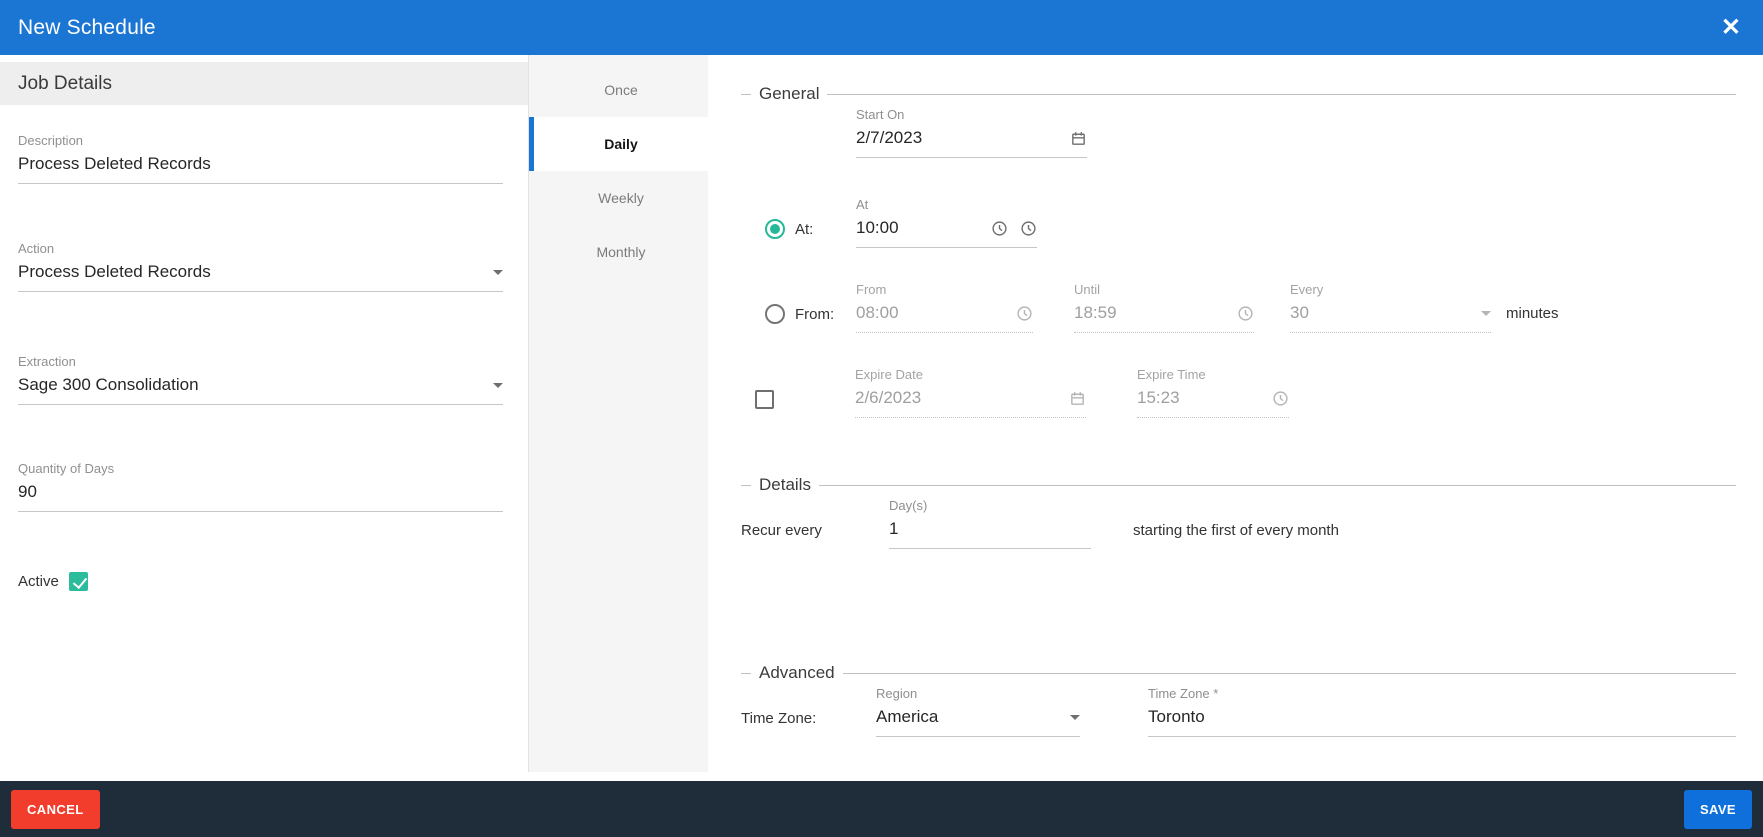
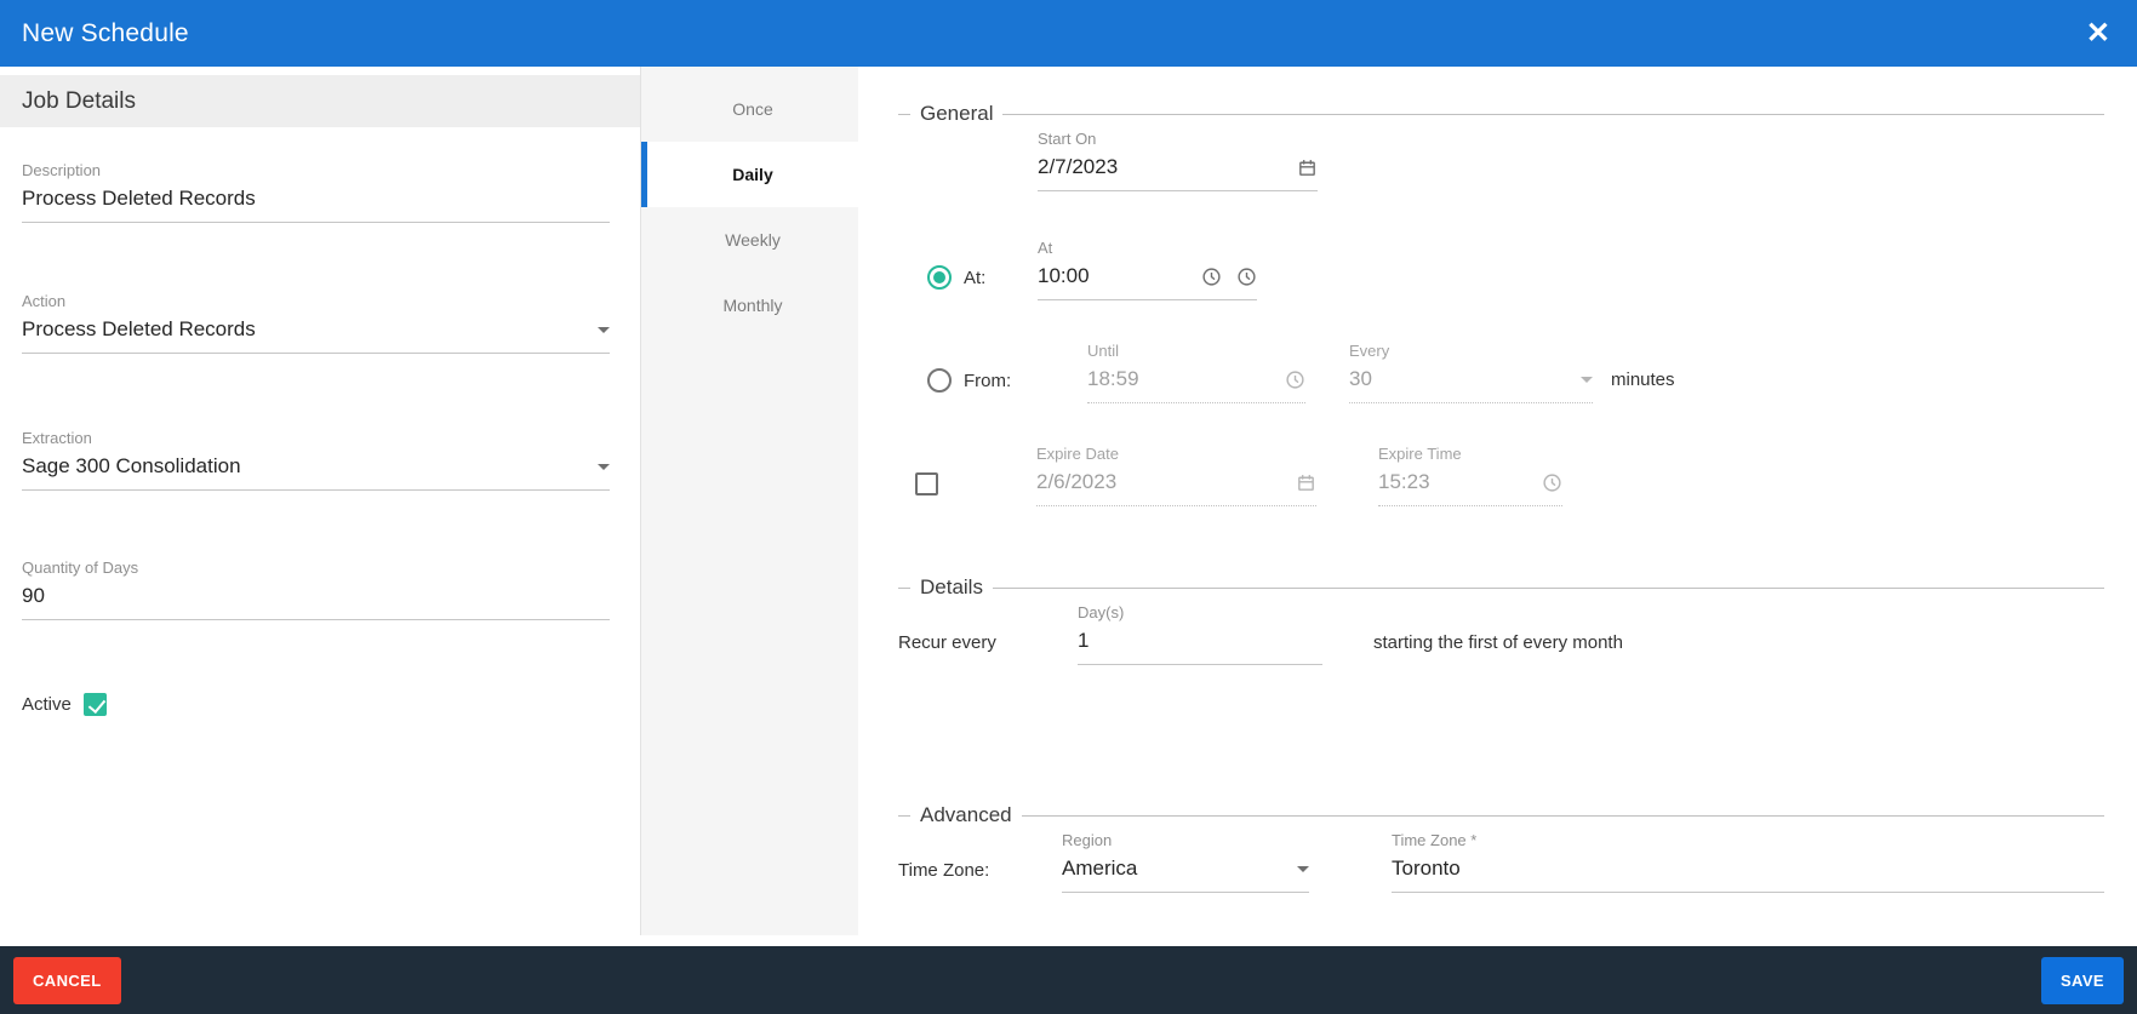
  New Schedule
  ✕
  Job Details
  Description
  Process Deleted Records
  Action
  Process Deleted Records
  Extraction
  Sage 300 Consolidation
  Quantity of Days
  90
  Active
  Once
  Daily
  Weekly
  Monthly
  General
  Start On
  2/7/2023
  At:
  At
  10:00
  From:
- From
- 08:00
  Until
  18:59
  Every
  30
  minutes
  Expire Date
  2/6/2023
  Expire Time
  15:23
  Details
  Recur every
  Day(s)
  1
  starting the first of every month
  Advanced
  Time Zone:
  Region
  America
  Time Zone *
  Toronto
  CANCEL
  SAVE
